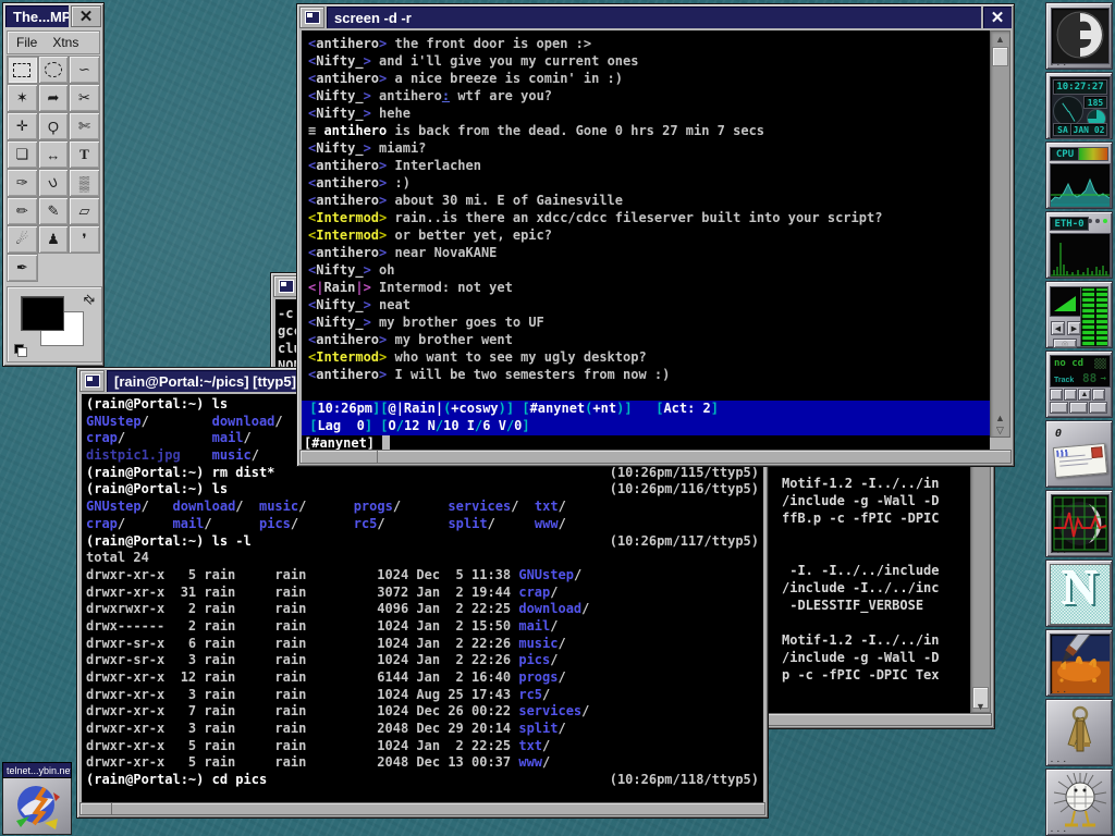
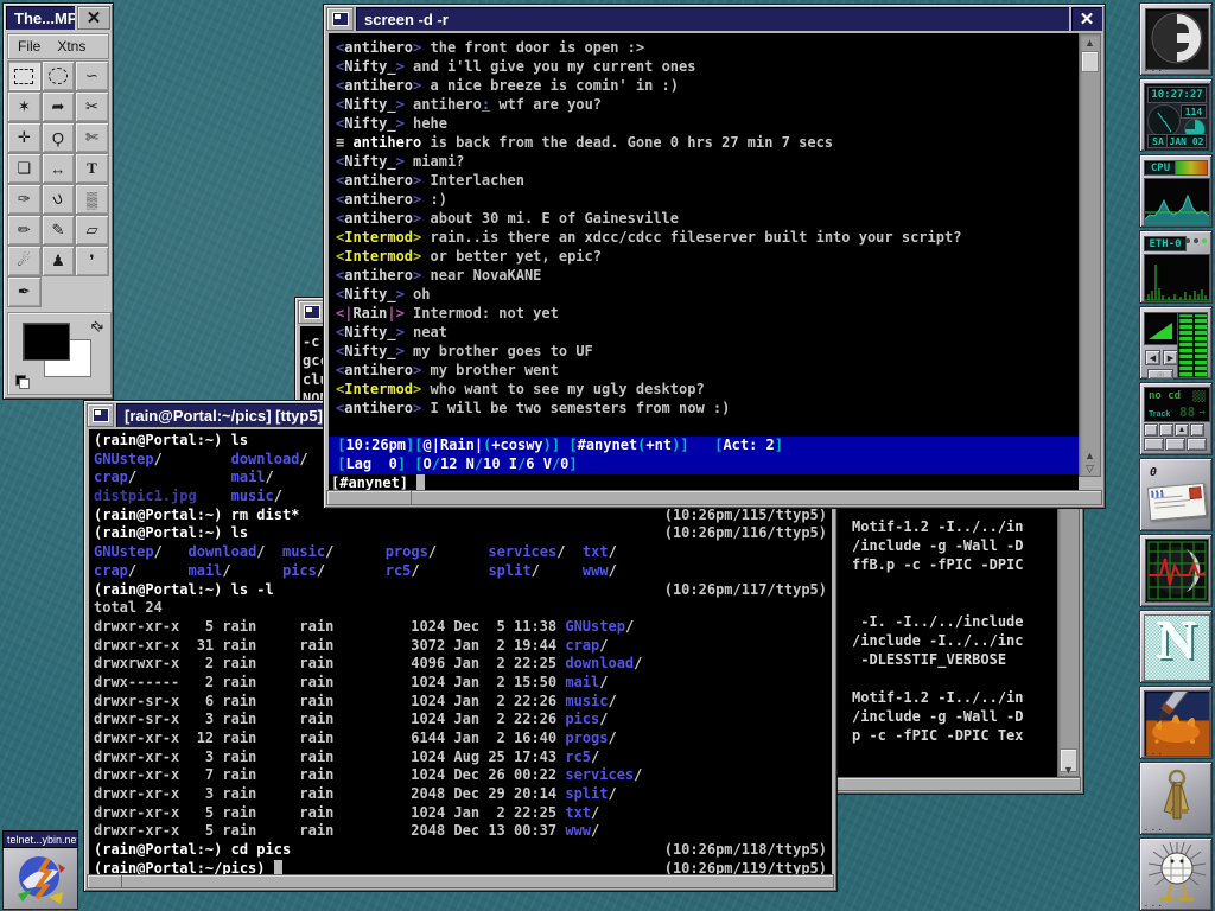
  -c
  Motif-1.2 -I../../in
  /include -g -Wall -D
  ffB.p -c -fPIC -DPIC
  -I. -I../../include
  /include -I../../inc
  -DLESSTIF_VERBOSE
  Motif-1.2 -I../../in
  /include -g -Wall -D
  p -c -fPIC -DPIC Tex
  ▼
  [rain@Portal:~/pics] [ttyp5]
  (rain@Portal:~) ls
  GNUstep
  /
  download
  /
  crap
  /
  mail
  /
  distpic1.jpg
  music
  /
  (rain@Portal:~) rm dist*
  (10:26pm/115/ttyp5)
  (rain@Portal:~) ls
  (10:26pm/116/ttyp5)
  GNUstep
  /
  download
  /
  music
  /
  progs
  /
  services
  /
  txt
  /
  crap
  /
  mail
  /
  pics
  /
  rc5
  /
  split
  /
  www
  /
  (rain@Portal:~) ls -l
  (10:26pm/117/ttyp5)
  total 24
  drwxr-xr-x 5 rain rain 1024 Dec 5 11:38
  GNUstep
  /
  drwxr-xr-x 31 rain rain 3072 Jan 2 19:44
  crap
  /
  drwxrwxr-x 2 rain rain 4096 Jan 2 22:25
  download
  /
  drwx------ 2 rain rain 1024 Jan 2 15:50
  mail
  /
  drwxr-sr-x 6 rain rain 1024 Jan 2 22:26
  music
  /
  drwxr-sr-x 3 rain rain 1024 Jan 2 22:26
  pics
  /
  drwxr-xr-x 12 rain rain 6144 Jan 2 16:40
  progs
  /
  drwxr-xr-x 3 rain rain 1024 Aug 25 17:43
  rc5
  /
  drwxr-xr-x 7 rain rain 1024 Dec 26 00:22
  services
  /
  drwxr-xr-x 3 rain rain 2048 Dec 29 20:14
  split
  /
  drwxr-xr-x 5 rain rain 1024 Jan 2 22:25
  txt
  /
  drwxr-xr-x 5 rain rain 2048 Dec 13 00:37
  www
  /
  (rain@Portal:~) cd pics
  (10:26pm/118/ttyp5)
+ (rain@Portal:~/pics)
+ (10:26pm/119/ttyp5)
  screen -d -r
  ✕
  <antihero> the front door is open :>
  <Nifty_> and i'll give you my current ones
  <antihero> a nice breeze is comin' in :)
  <Nifty_> antihero: wtf are you?
  <Nifty_> hehe
  ≡ antihero is back from the dead. Gone 0 hrs 27 min 7 secs
  <Nifty_> miami?
  <antihero> Interlachen
  <antihero> :)
  <antihero> about 30 mi. E of Gainesville
  <Intermod> rain..is there an xdcc/cdcc fileserver built into your script?
  <Intermod> or better yet, epic?
  <antihero> near NovaKANE
  <Nifty_> oh
  <|Rain|> Intermod: not yet
  <Nifty_> neat
  <Nifty_> my brother goes to UF
  <antihero> my brother went
  <Intermod> who want to see my ugly desktop?
  <antihero> I will be two semesters from now :)
  [10:26pm][@|Rain|(+coswy)] [#anynet(+nt)] [Act: 2]
  [Lag 0] [O/12 N/10 I/6 V/0]
  [#anynet]
  ▲
  ▲
  ▽
  The...MP
  ✕
  File
  Xtns
  ∽
  ✶
  ➦
  ✂
  ✛
  Ϙ
  ✄
  ❏
  ↔
  T
  ✑
  ▒
  ✏
  ✎
  ▱
  ☄
  ♟
  ❜
  ✒
  telnet...ybin.net
  10:27:27
- 185
+ 114
  SA
  JAN 02
  CPU
  ETH-0
  no cd
  88
  →
  0
  N
